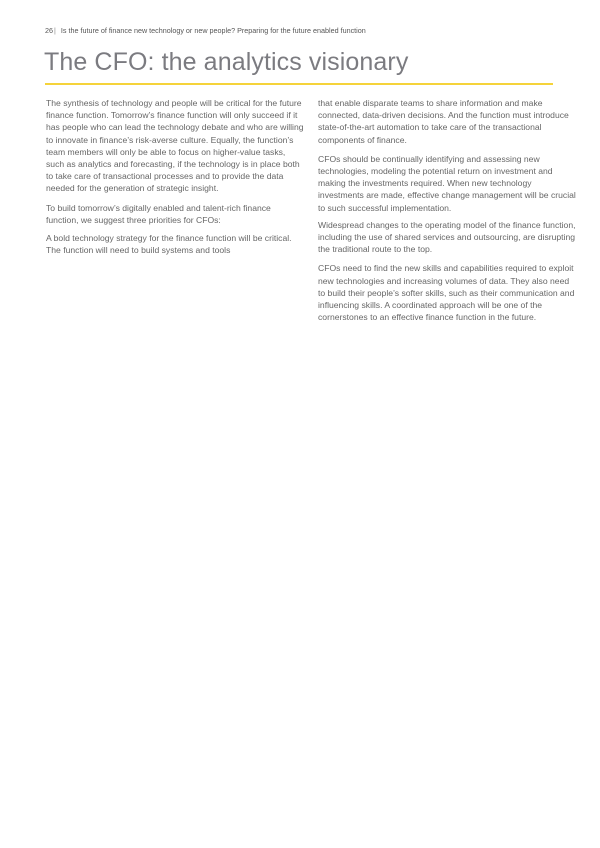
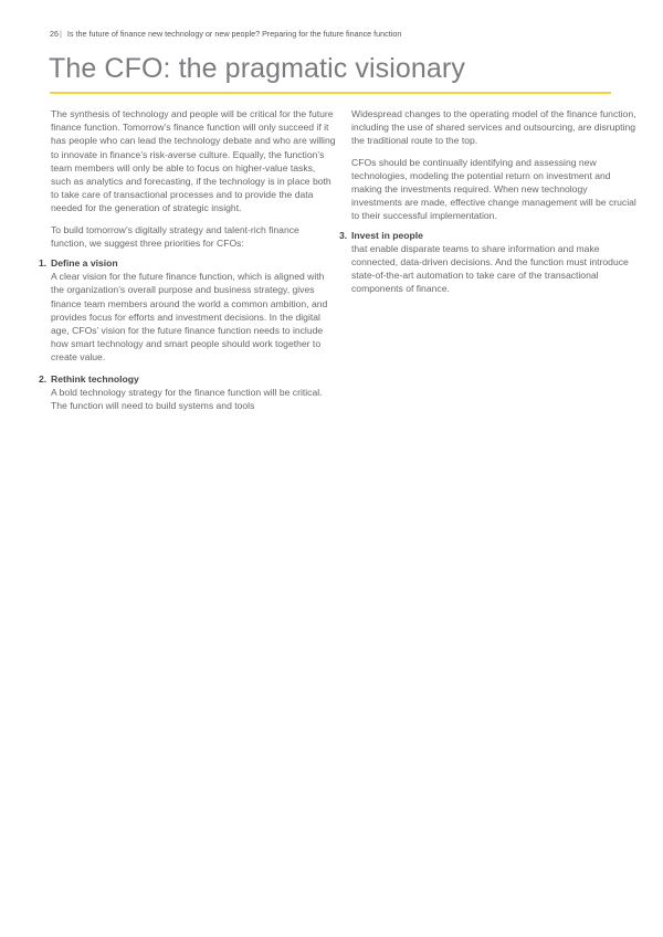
- 26| Is the future of finance new technology or new people? Preparing for the future enabled function
+ 26| Is the future of finance new technology or new people? Preparing for the future finance function
- The CFO: the analytics visionary
+ The CFO: the pragmatic visionary
  The synthesis of technology and people will be critical for the future finance function. Tomorrow’s finance function will only succeed if it has people who can lead the technology debate and who are willing to innovate in finance’s risk-averse culture. Equally, the function’s team members will only be able to focus on higher-value tasks, such as analytics and forecasting, if the technology is in place both to take care of transactional processes and to provide the data needed for the generation of strategic insight.
- To build tomorrow’s digitally enabled and talent-rich finance function, we suggest three priorities for CFOs:
+ To build tomorrow’s digitally strategy and talent-rich finance function, we suggest three priorities for CFOs:
+ 1. Define a vision
+ A clear vision for the future finance function, which is aligned with the organization’s overall purpose and business strategy, gives finance team members around the world a common ambition, and provides focus for efforts and investment decisions. In the digital age, CFOs’ vision for the future finance function needs to include how smart technology and smart people should work together to create value.
+ 2. Rethink technology
  A bold technology strategy for the finance function will be critical. The function will need to build systems and tools
- that enable disparate teams to share information and make connected, data-driven decisions. And the function must introduce state-of-the-art automation to take care of the transactional components of finance.
+ Widespread changes to the operating model of the finance function, including the use of shared services and outsourcing, are disrupting the traditional route to the top.
- CFOs should be continually identifying and assessing new technologies, modeling the potential return on investment and making the investments required. When new technology investments are made, effective change management will be crucial to such successful implementation.
+ CFOs should be continually identifying and assessing new technologies, modeling the potential return on investment and making the investments required. When new technology investments are made, effective change management will be crucial to their successful implementation.
+ 3. Invest in people
- Widespread changes to the operating model of the finance function, including the use of shared services and outsourcing, are disrupting the traditional route to the top.
+ that enable disparate teams to share information and make connected, data-driven decisions. And the function must introduce state-of-the-art automation to take care of the transactional components of finance.
- CFOs need to find the new skills and capabilities required to exploit new technologies and increasing volumes of data. They also need to build their people’s softer skills, such as their communication and influencing skills. A coordinated approach will be one of the cornerstones to an effective finance function in the future.
